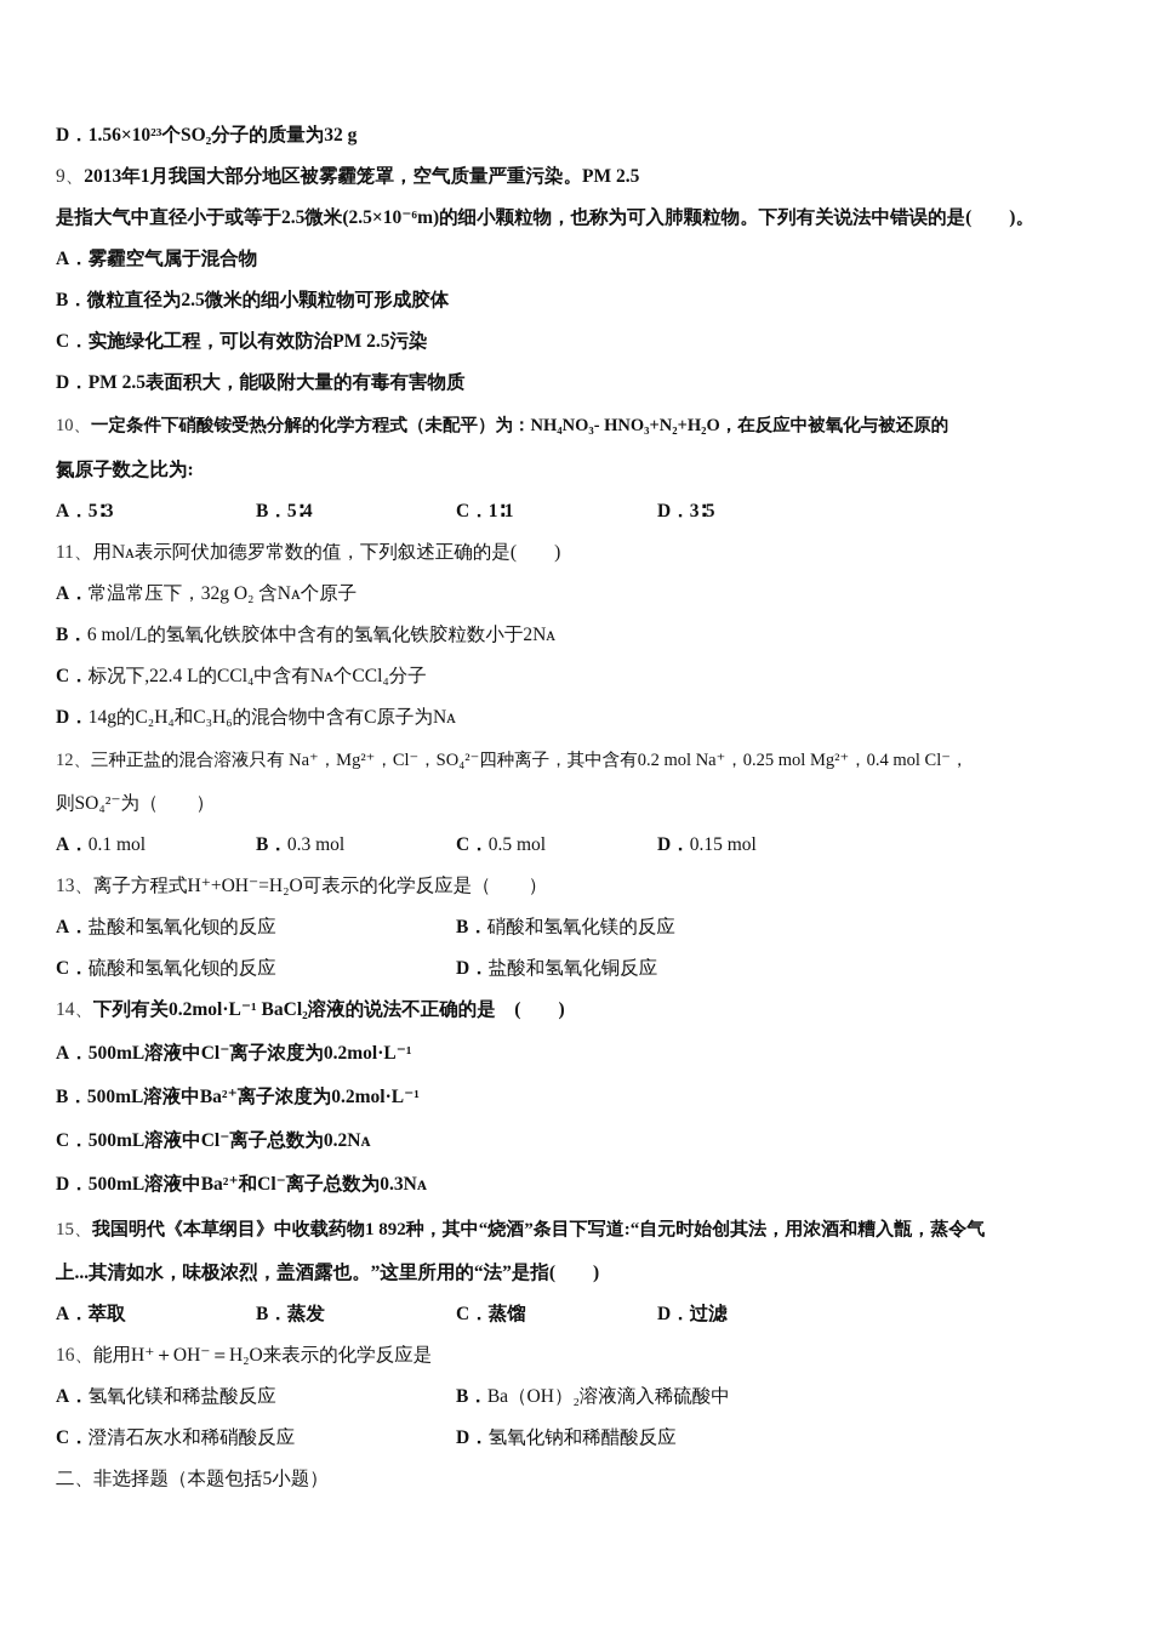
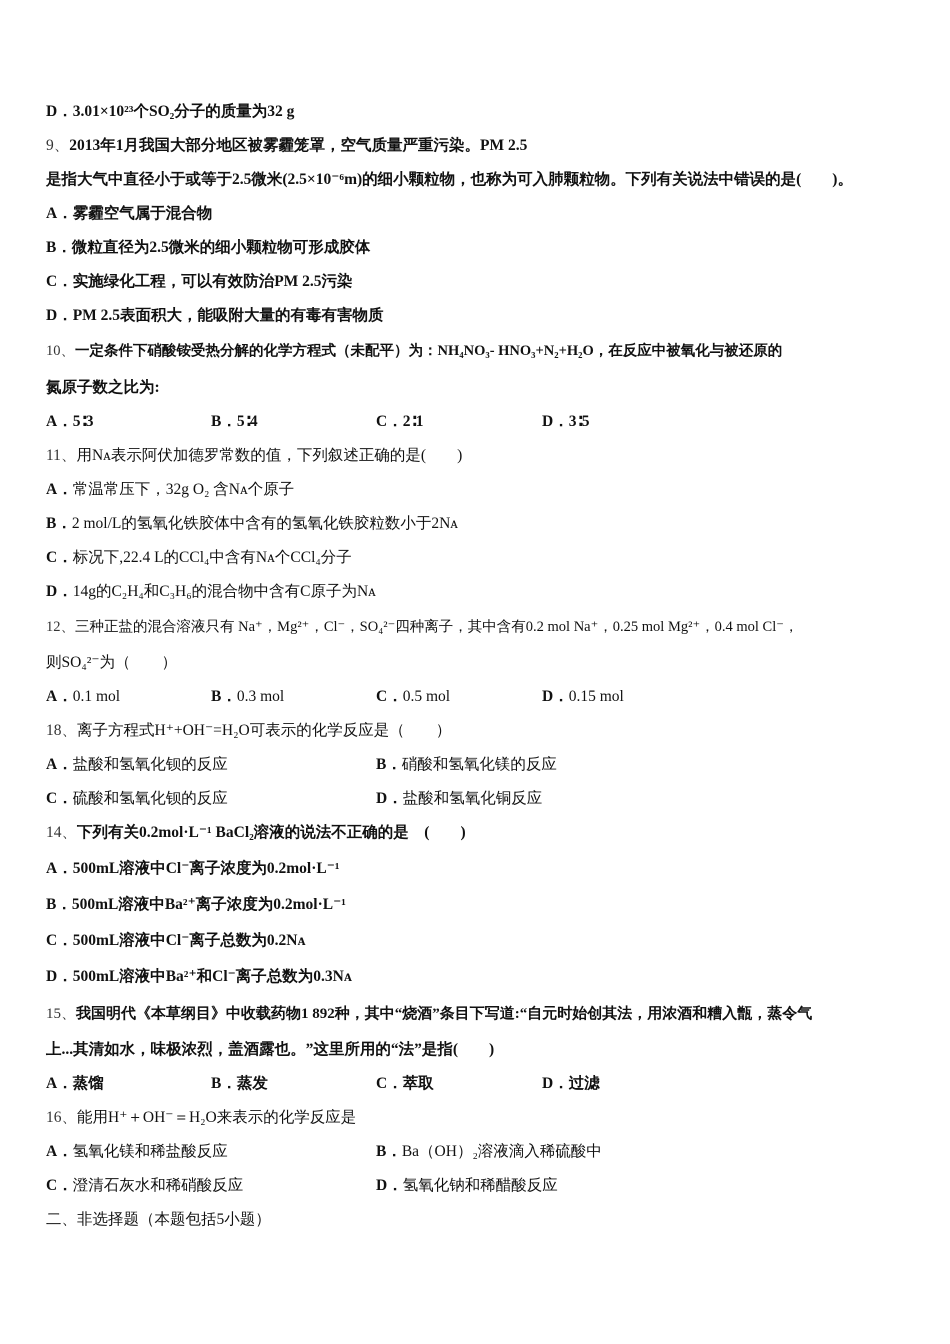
- D．1.56×10²³个SO₂分子的质量为32 g
+ D．3.01×10²³个SO₂分子的质量为32 g
  9、2013年1月我国大部分地区被雾霾笼罩，空气质量严重污染。PM 2.5
  是指大气中直径小于或等于2.5微米(2.5×10⁻⁶m)的细小颗粒物，也称为可入肺颗粒物。下列有关说法中错误的是( )。
  A．雾霾空气属于混合物
  B．微粒直径为2.5微米的细小颗粒物可形成胶体
  C．实施绿化工程，可以有效防治PM 2.5污染
  D．PM 2.5表面积大，能吸附大量的有毒有害物质
  10、一定条件下硝酸铵受热分解的化学方程式（未配平）为：NH₄NO₃- HNO₃+N₂+H₂O，在反应中被氧化与被还原的
  氮原子数之比为:
  A．5∶3
  B．5∶4
- C．1∶1
+ C．2∶1
  D．3∶5
  11、用Nᴀ表示阿伏加德罗常数的值，下列叙述正确的是( )
  A．常温常压下，32g O₂ 含Nᴀ个原子
- B．6 mol/L的氢氧化铁胶体中含有的氢氧化铁胶粒数小于2Nᴀ
+ B．2 mol/L的氢氧化铁胶体中含有的氢氧化铁胶粒数小于2Nᴀ
  C．标况下,22.4 L的CCl₄中含有Nᴀ个CCl₄分子
  D．14g的C₂H₄和C₃H₆的混合物中含有C原子为Nᴀ
  12、三种正盐的混合溶液只有 Na⁺，Mg²⁺，Cl⁻，SO₄²⁻四种离子，其中含有0.2 mol Na⁺，0.25 mol Mg²⁺，0.4 mol Cl⁻，
  则SO₄²⁻为（ ）
  A．0.1 mol
  B．0.3 mol
  C．0.5 mol
  D．0.15 mol
- 13、离子方程式H⁺+OH⁻=H₂O可表示的化学反应是（ ）
+ 18、离子方程式H⁺+OH⁻=H₂O可表示的化学反应是（ ）
  A．盐酸和氢氧化钡的反应
  B．硝酸和氢氧化镁的反应
  C．硫酸和氢氧化钡的反应
  D．盐酸和氢氧化铜反应
  14、下列有关0.2mol·L⁻¹ BaCl₂溶液的说法不正确的是 ( )
  A．500mL溶液中Cl⁻离子浓度为0.2mol·L⁻¹
  B．500mL溶液中Ba²⁺离子浓度为0.2mol·L⁻¹
  C．500mL溶液中Cl⁻离子总数为0.2Nᴀ
  D．500mL溶液中Ba²⁺和Cl⁻离子总数为0.3Nᴀ
  15、我国明代《本草纲目》中收载药物1 892种，其中“烧酒”条目下写道:“自元时始创其法，用浓酒和糟入甑，蒸令气
  上...其清如水，味极浓烈，盖酒露也。”这里所用的“法”是指( )
- A．萃取
+ A．蒸馏
  B．蒸发
- C．蒸馏
+ C．萃取
  D．过滤
  16、能用H⁺＋OH⁻＝H₂O来表示的化学反应是
  A．氢氧化镁和稀盐酸反应
  B．Ba（OH）₂溶液滴入稀硫酸中
  C．澄清石灰水和稀硝酸反应
  D．氢氧化钠和稀醋酸反应
  二、非选择题（本题包括5小题）
